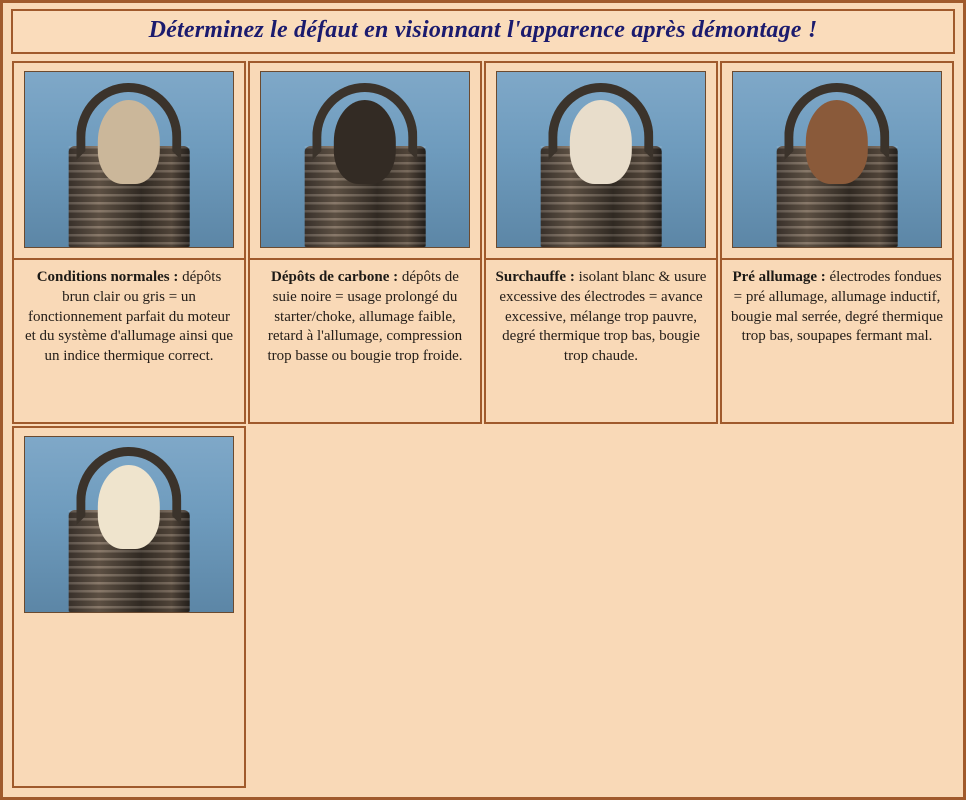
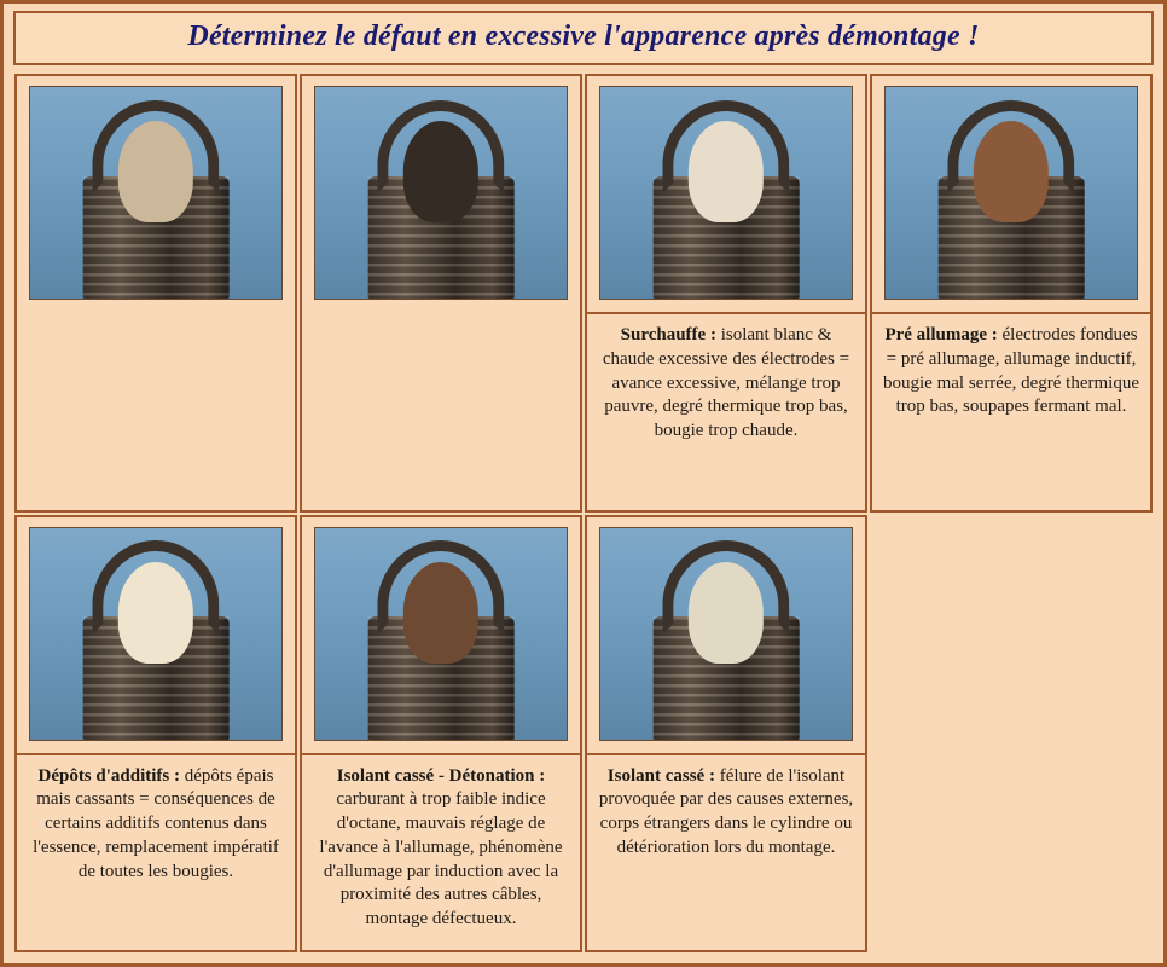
- Déterminez le défaut en visionnant l'apparence après démontage !
+ Déterminez le défaut en excessive l'apparence après démontage !
- Conditions normales : dépôts brun clair ou gris = un fonctionnement parfait du moteur et du système d'allumage ainsi que un indice thermique correct.
- Dépôts de carbone : dépôts de suie noire = usage prolongé du starter/choke, allumage faible, retard à l'allumage, compression trop basse ou bougie trop froide.
- Surchauffe : isolant blanc & usure excessive des électrodes = avance excessive, mélange trop pauvre, degré thermique trop bas, bougie trop chaude.
+ Surchauffe : isolant blanc & chaude excessive des électrodes = avance excessive, mélange trop pauvre, degré thermique trop bas, bougie trop chaude.
  Pré allumage : électrodes fondues = pré allumage, allumage inductif, bougie mal serrée, degré thermique trop bas, soupapes fermant mal.
+ Dépôts d'additifs : dépôts épais mais cassants = conséquences de certains additifs contenus dans l'essence, remplacement impératif de toutes les bougies.
+ Isolant cassé - Détonation : carburant à trop faible indice d'octane, mauvais réglage de l'avance à l'allumage, phénomène d'allumage par induction avec la proximité des autres câbles, montage défectueux.
+ Isolant cassé : félure de l'isolant provoquée par des causes externes, corps étrangers dans le cylindre ou détérioration lors du montage.
